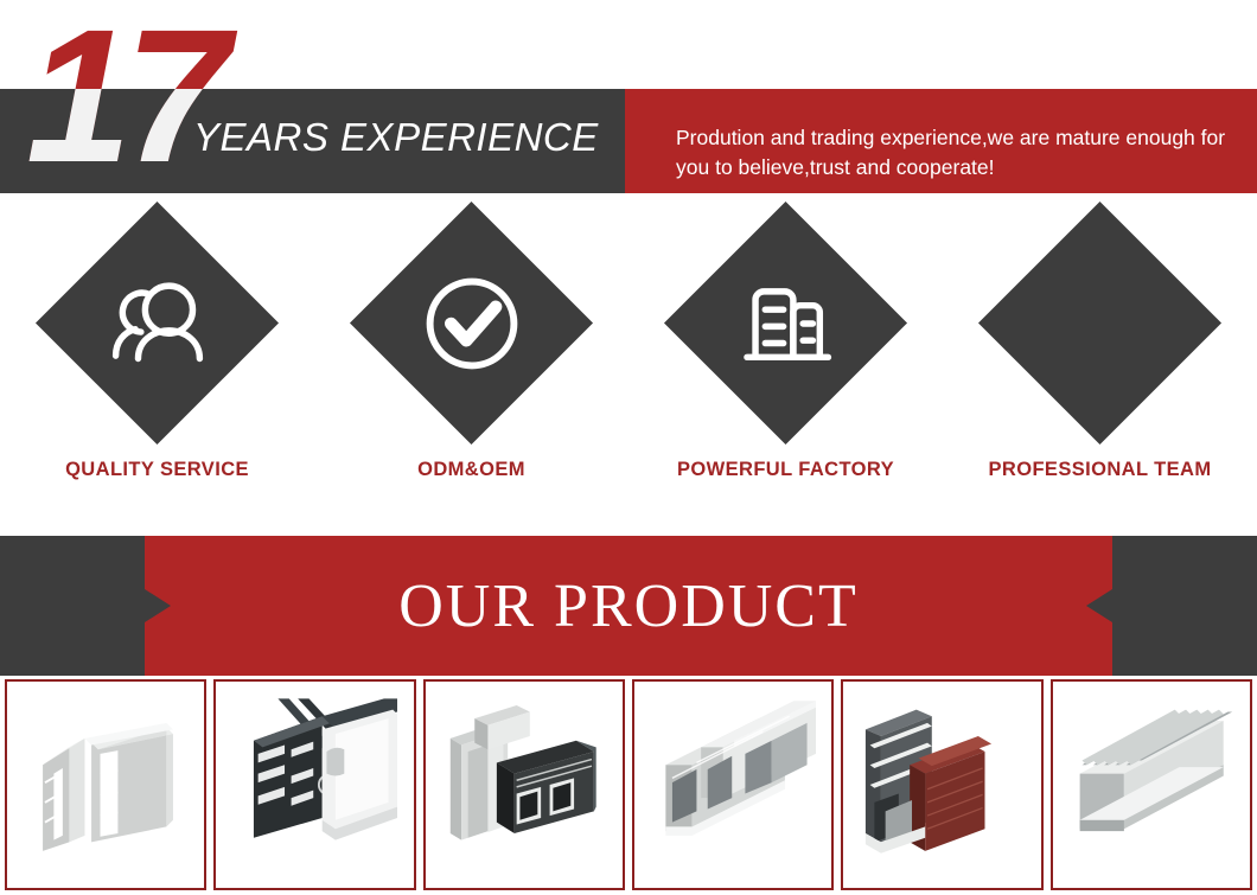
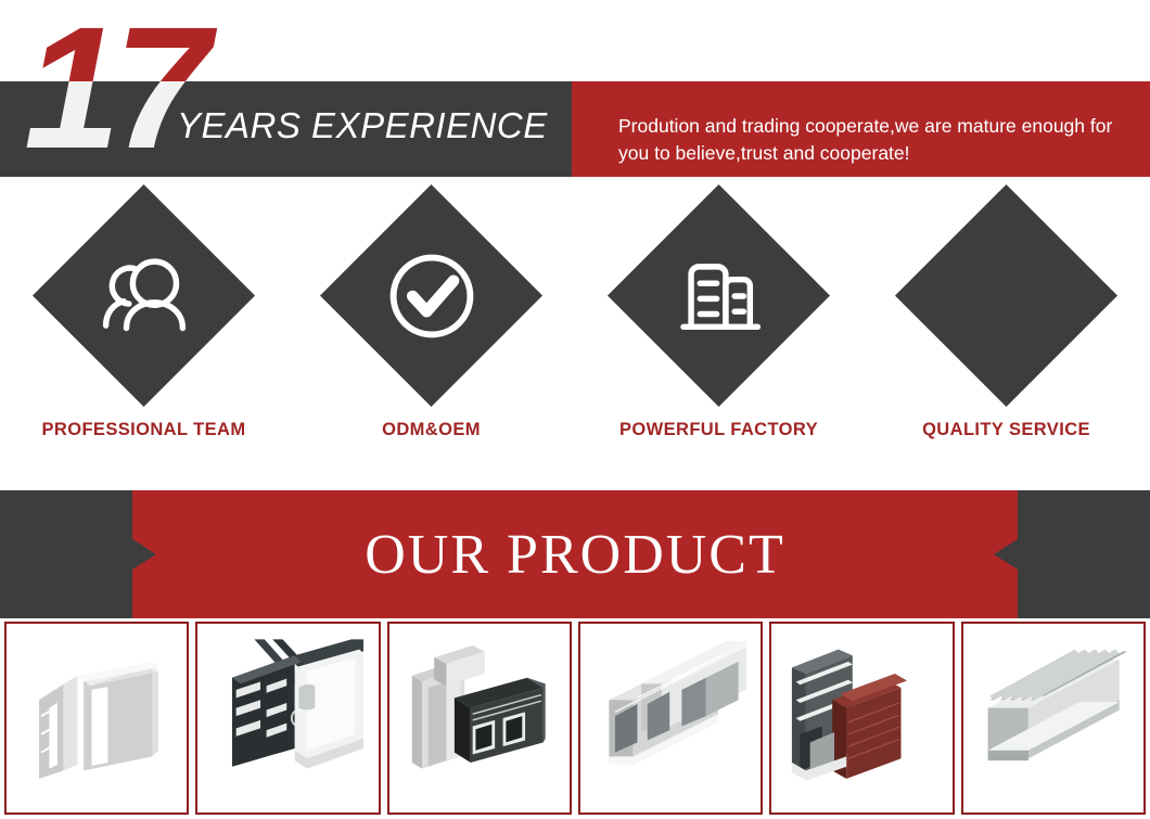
  17
  YEARS EXPERIENCE
- Prodution and trading experience,we are mature enough for you to believe,trust and cooperate!
+ Prodution and trading cooperate,we are mature enough for you to believe,trust and cooperate!
- QUALITY SERVICE
+ PROFESSIONAL TEAM
  ODM&OEM
  POWERFUL FACTORY
- PROFESSIONAL TEAM
+ QUALITY SERVICE
  OUR PRODUCT
